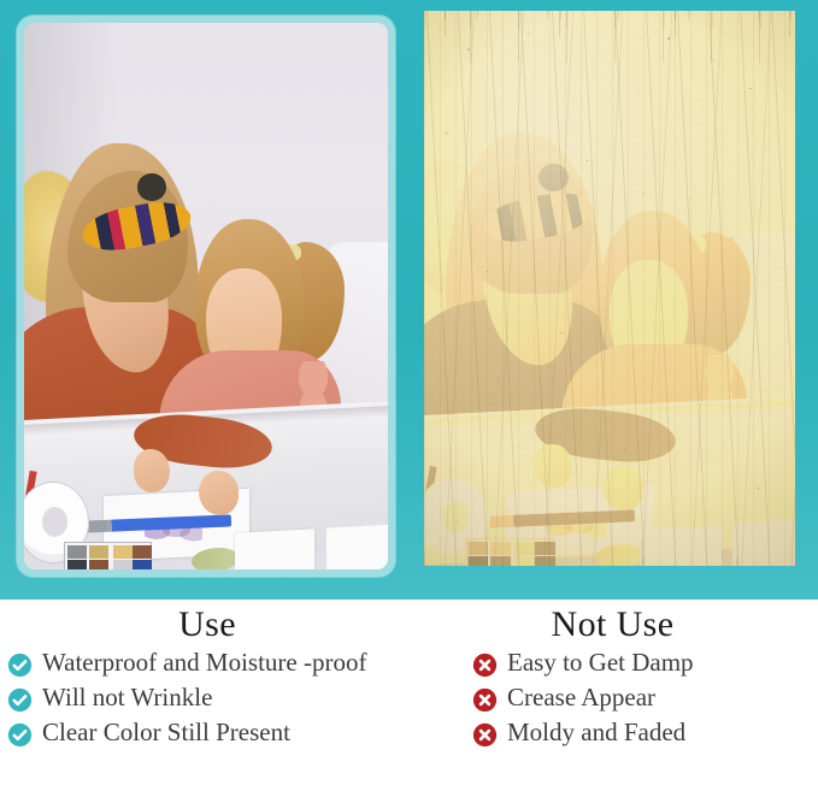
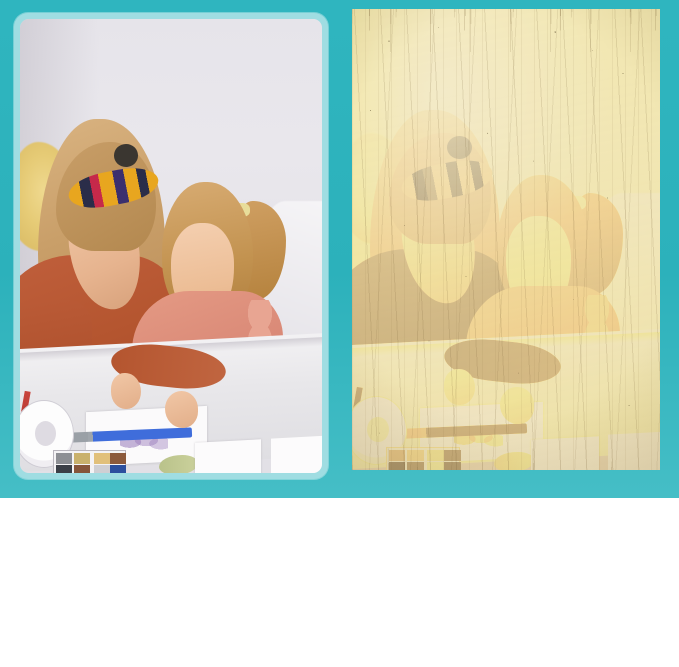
- Use
- Waterproof and Moisture -proof
- Will not Wrinkle
- Clear Color Still Present
- Not Use
- Easy to Get Damp
- Crease Appear
- Moldy and Faded
